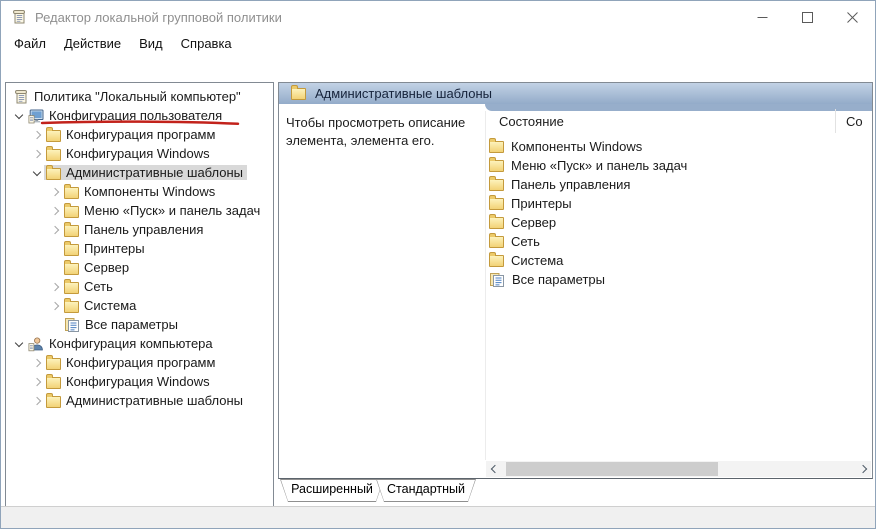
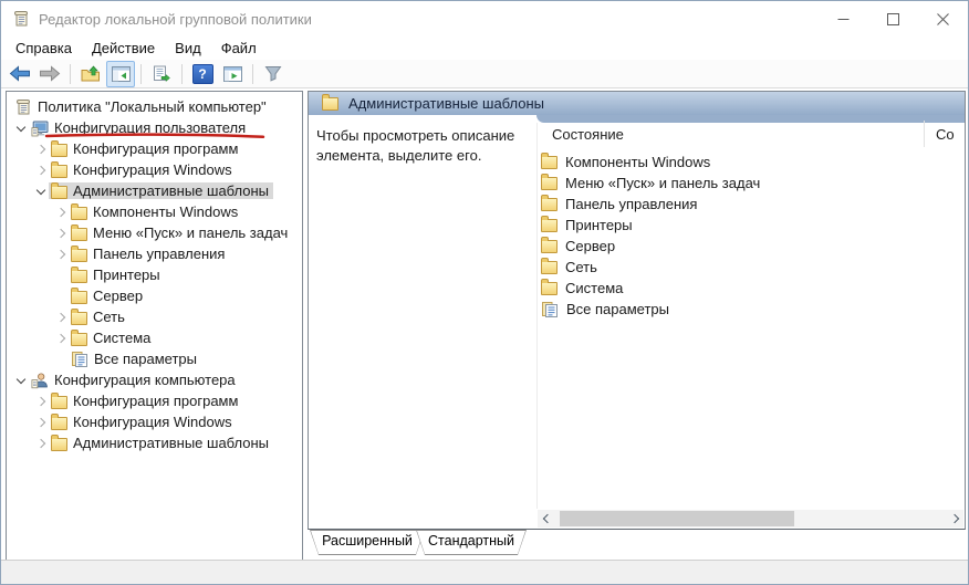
  Редактор локальной групповой политики
- Файл
+ Справка
  Действие
  Вид
- Справка
+ Файл
+ ?
  Политика "Локальный компьютер"
  Конфигурация пользователя
  Конфигурация программ
  Конфигурация Windows
  Административные шаблоны
  Компоненты Windows
  Меню «Пуск» и панель задач
  Панель управления
  Принтеры
  Сервер
  Сеть
  Система
  Все параметры
  Конфигурация компьютера
  Конфигурация программ
  Конфигурация Windows
  Административные шаблоны
  Административные шаблоны
- Чтобы просмотреть описание элемента, элемента его.
+ Чтобы просмотреть описание элемента, выделите его.
  Состояние
  Со
  Компоненты Windows
  Меню «Пуск» и панель задач
  Панель управления
  Принтеры
  Сервер
  Сеть
  Система
  Все параметры
  Расширенный
  Стандартный
